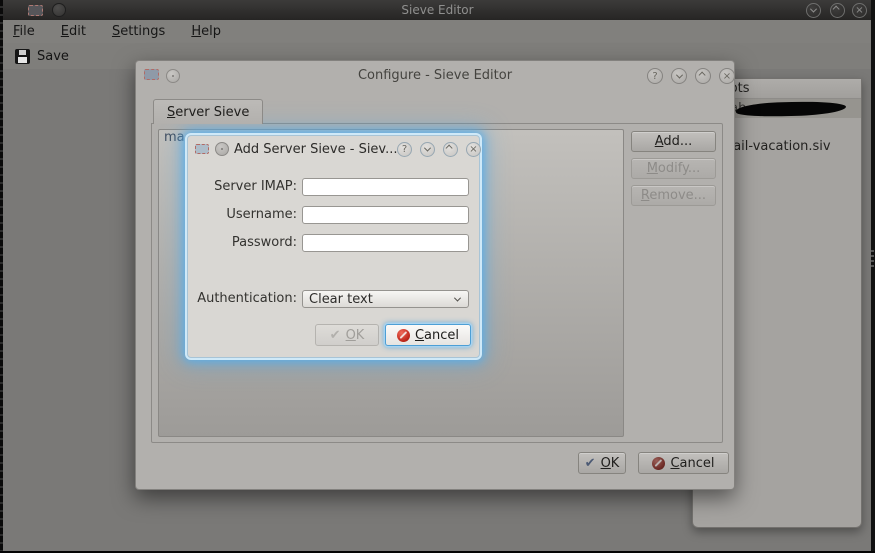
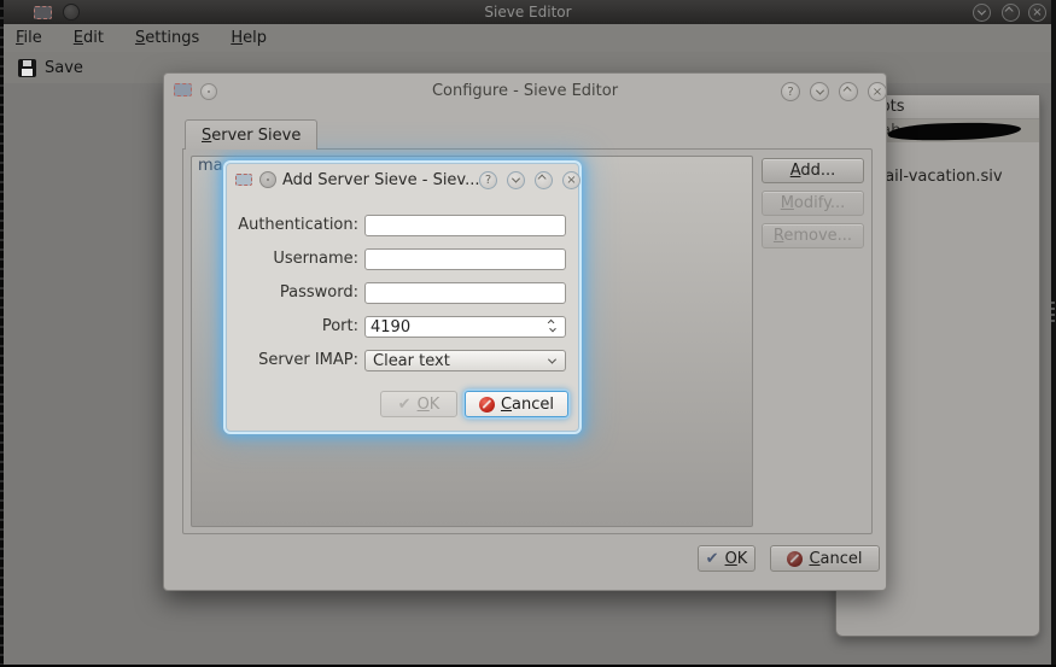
  Sieve Editor
  ×
  File
  Edit
  Settings
  Help
  Save
  ail-vacation.siv
  Configure - Sieve Editor
  ?
  ×
  Server Sieve
  ma
  Add...
  Modify...
  Remove...
  ✔
  OK
  Cancel
  Add Server Sieve - Siev...
  ?
  ×
- Server IMAP:
+ Authentication:
  Username:
  Password:
+ Port:
+ 4190
- Authentication:
+ Server IMAP:
  Clear text
  ✔
  OK
  Cancel
